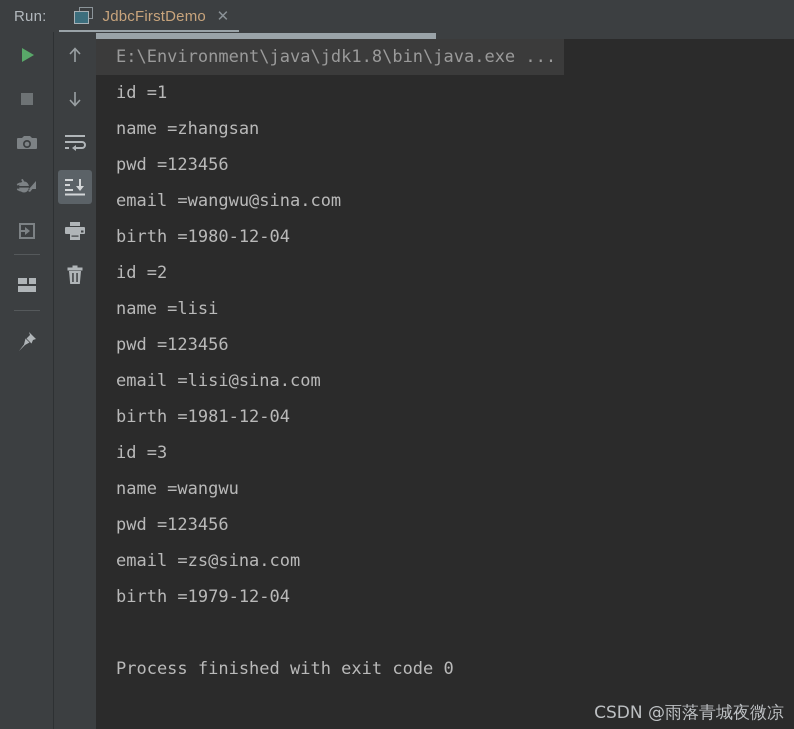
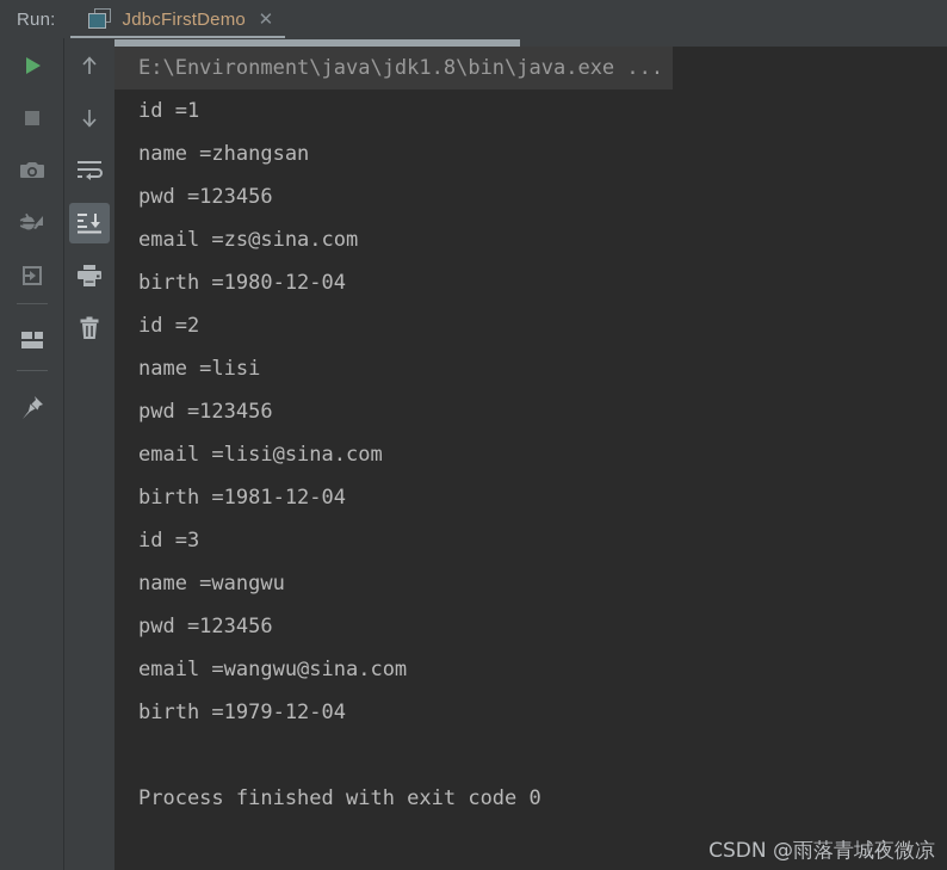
  Run:
  JdbcFirstDemo
  ✕
  E:\Environment\java\jdk1.8\bin\java.exe ...
  id =1
  name =zhangsan
  pwd =123456
- email =wangwu@sina.com
+ email =zs@sina.com
  birth =1980-12-04
  id =2
  name =lisi
  pwd =123456
  email =lisi@sina.com
  birth =1981-12-04
  id =3
  name =wangwu
  pwd =123456
- email =zs@sina.com
+ email =wangwu@sina.com
  birth =1979-12-04
  Process finished with exit code 0
  CSDN @雨落青城夜微凉
